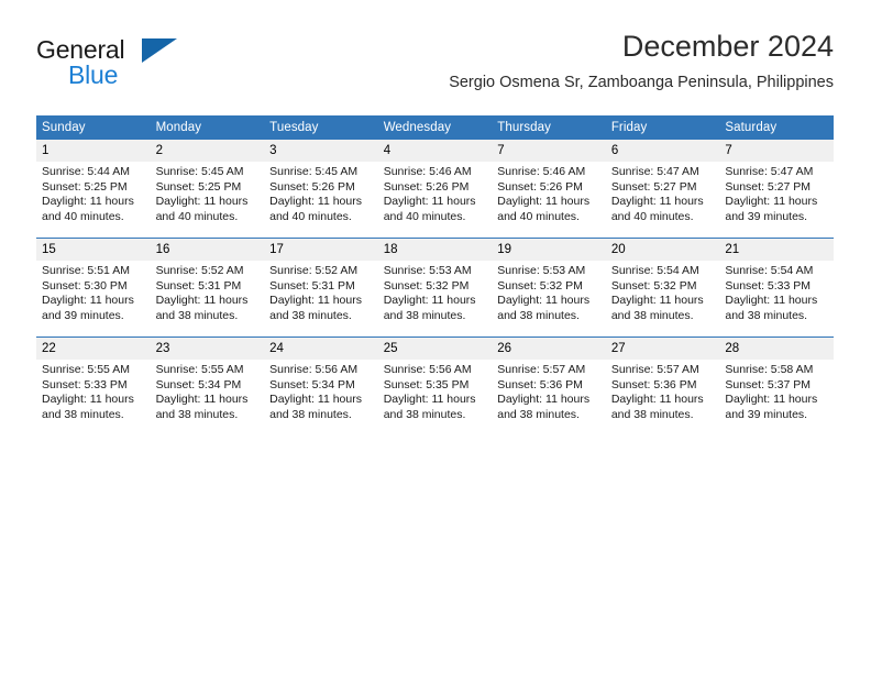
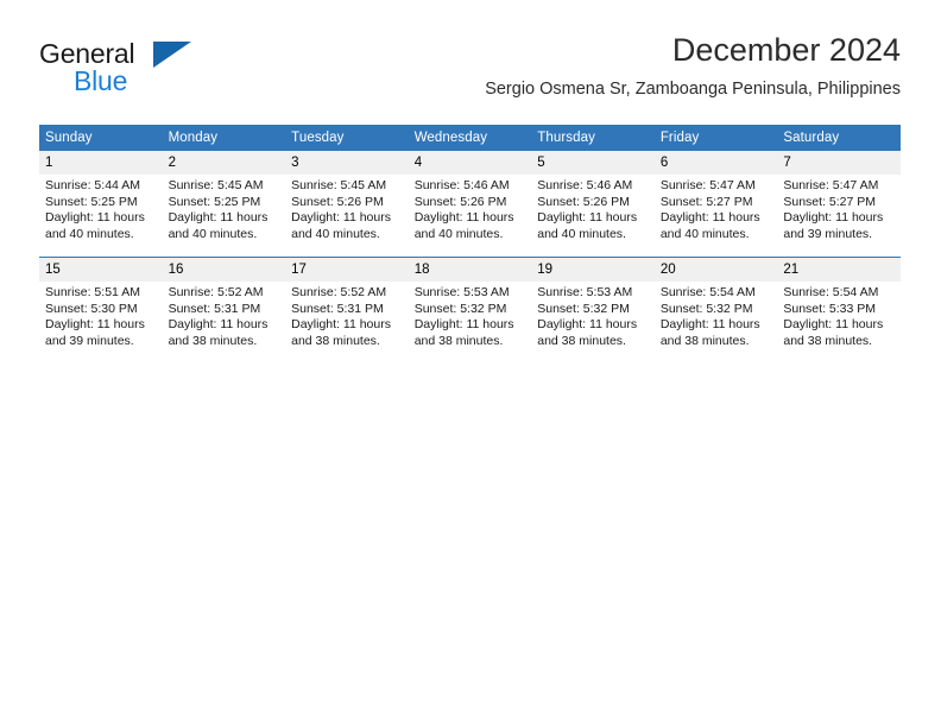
  General
  Blue
  December 2024
  Sergio Osmena Sr, Zamboanga Peninsula, Philippines
  Sunday	Monday	Tuesday	Wednesday	Thursday	Friday	Saturday
- 1Sunrise: 5:44 AMSunset: 5:25 PMDaylight: 11 hoursand 40 minutes.	2Sunrise: 5:45 AMSunset: 5:25 PMDaylight: 11 hoursand 40 minutes.	3Sunrise: 5:45 AMSunset: 5:26 PMDaylight: 11 hoursand 40 minutes.	4Sunrise: 5:46 AMSunset: 5:26 PMDaylight: 11 hoursand 40 minutes.	7Sunrise: 5:46 AMSunset: 5:26 PMDaylight: 11 hoursand 40 minutes.	6Sunrise: 5:47 AMSunset: 5:27 PMDaylight: 11 hoursand 40 minutes.	7Sunrise: 5:47 AMSunset: 5:27 PMDaylight: 11 hoursand 39 minutes.
+ 1Sunrise: 5:44 AMSunset: 5:25 PMDaylight: 11 hoursand 40 minutes.	2Sunrise: 5:45 AMSunset: 5:25 PMDaylight: 11 hoursand 40 minutes.	3Sunrise: 5:45 AMSunset: 5:26 PMDaylight: 11 hoursand 40 minutes.	4Sunrise: 5:46 AMSunset: 5:26 PMDaylight: 11 hoursand 40 minutes.	5Sunrise: 5:46 AMSunset: 5:26 PMDaylight: 11 hoursand 40 minutes.	6Sunrise: 5:47 AMSunset: 5:27 PMDaylight: 11 hoursand 40 minutes.	7Sunrise: 5:47 AMSunset: 5:27 PMDaylight: 11 hoursand 39 minutes.
  15Sunrise: 5:51 AMSunset: 5:30 PMDaylight: 11 hoursand 39 minutes.	16Sunrise: 5:52 AMSunset: 5:31 PMDaylight: 11 hoursand 38 minutes.	17Sunrise: 5:52 AMSunset: 5:31 PMDaylight: 11 hoursand 38 minutes.	18Sunrise: 5:53 AMSunset: 5:32 PMDaylight: 11 hoursand 38 minutes.	19Sunrise: 5:53 AMSunset: 5:32 PMDaylight: 11 hoursand 38 minutes.	20Sunrise: 5:54 AMSunset: 5:32 PMDaylight: 11 hoursand 38 minutes.	21Sunrise: 5:54 AMSunset: 5:33 PMDaylight: 11 hoursand 38 minutes.
- 22Sunrise: 5:55 AMSunset: 5:33 PMDaylight: 11 hoursand 38 minutes.	23Sunrise: 5:55 AMSunset: 5:34 PMDaylight: 11 hoursand 38 minutes.	24Sunrise: 5:56 AMSunset: 5:34 PMDaylight: 11 hoursand 38 minutes.	25Sunrise: 5:56 AMSunset: 5:35 PMDaylight: 11 hoursand 38 minutes.	26Sunrise: 5:57 AMSunset: 5:36 PMDaylight: 11 hoursand 38 minutes.	27Sunrise: 5:57 AMSunset: 5:36 PMDaylight: 11 hoursand 38 minutes.	28Sunrise: 5:58 AMSunset: 5:37 PMDaylight: 11 hoursand 39 minutes.
